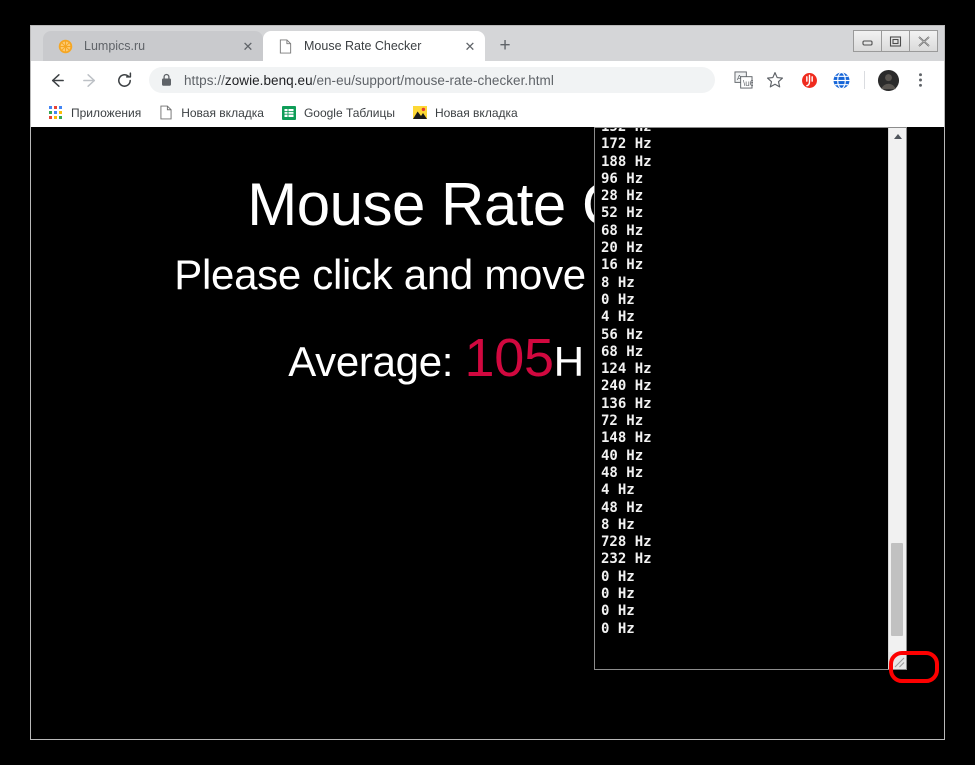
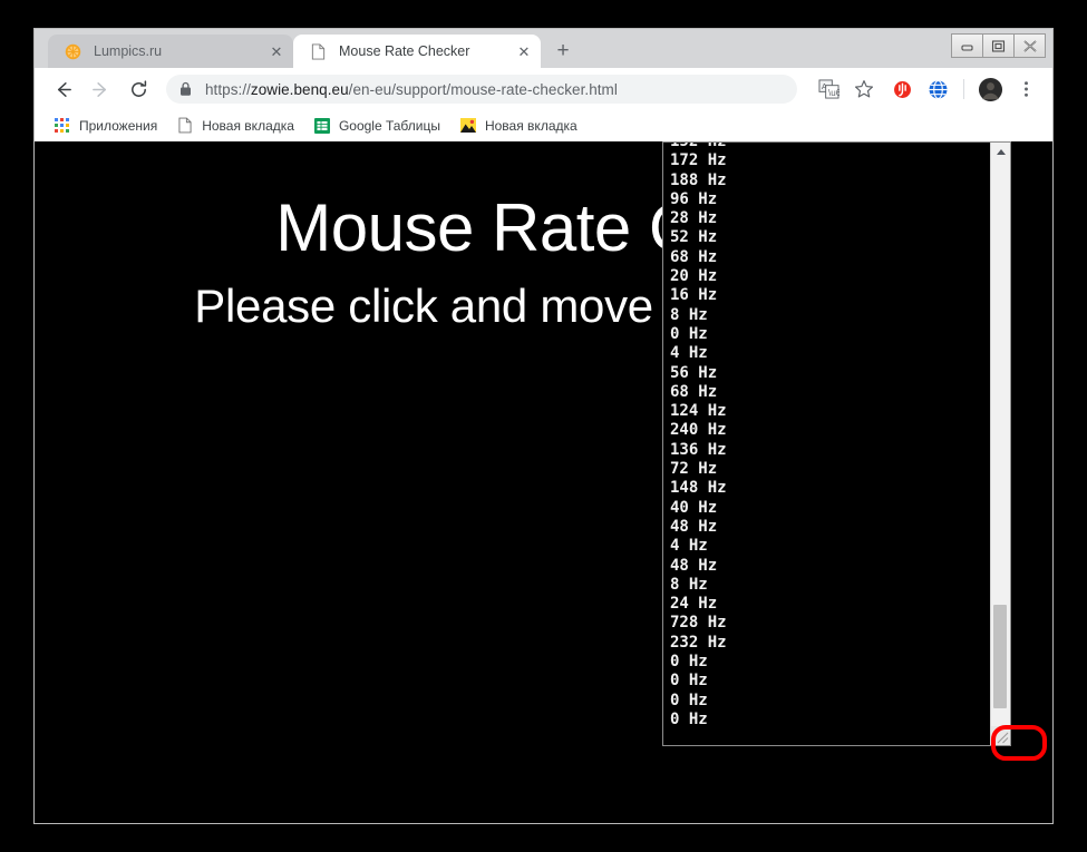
  Lumpics.ru
  ✕
  Mouse Rate Checker
  ✕
  +
  https://zowie.benq.eu/en-eu/support/mouse-rate-checker.html
  A
  Приложения
  Новая вкладка
  Google Таблицы
  Новая вкладка
  Mouse Rate
  Please click and move
- Average: 105H
  172 Hz
  188 Hz
  96 Hz
  28 Hz
  52 Hz
  68 Hz
  20 Hz
  16 Hz
  8 Hz
  0 Hz
  4 Hz
  56 Hz
  68 Hz
  124 Hz
  240 Hz
  136 Hz
  72 Hz
  148 Hz
  40 Hz
  48 Hz
  4 Hz
  48 Hz
  8 Hz
+ 24 Hz
  728 Hz
  232 Hz
  0 Hz
  0 Hz
  0 Hz
  0 Hz
